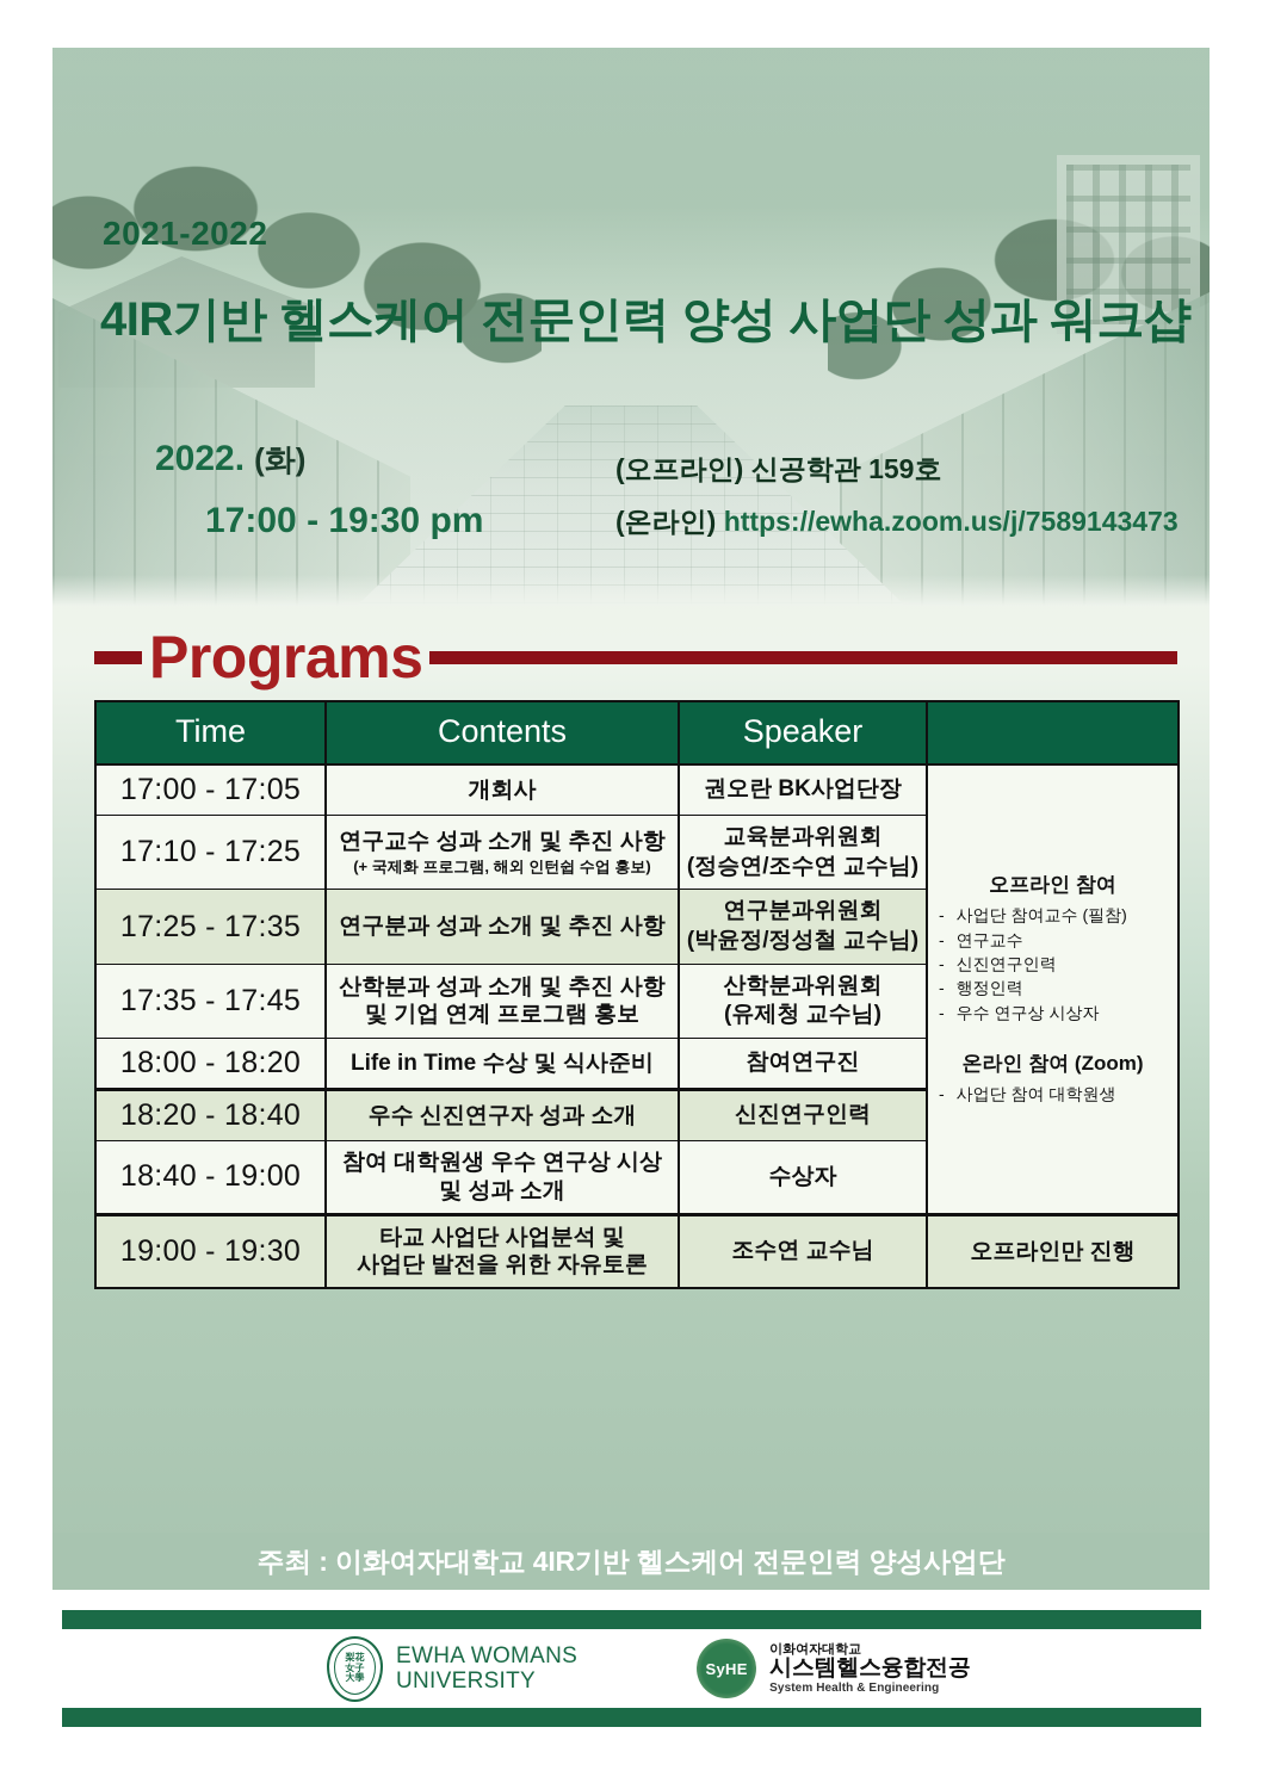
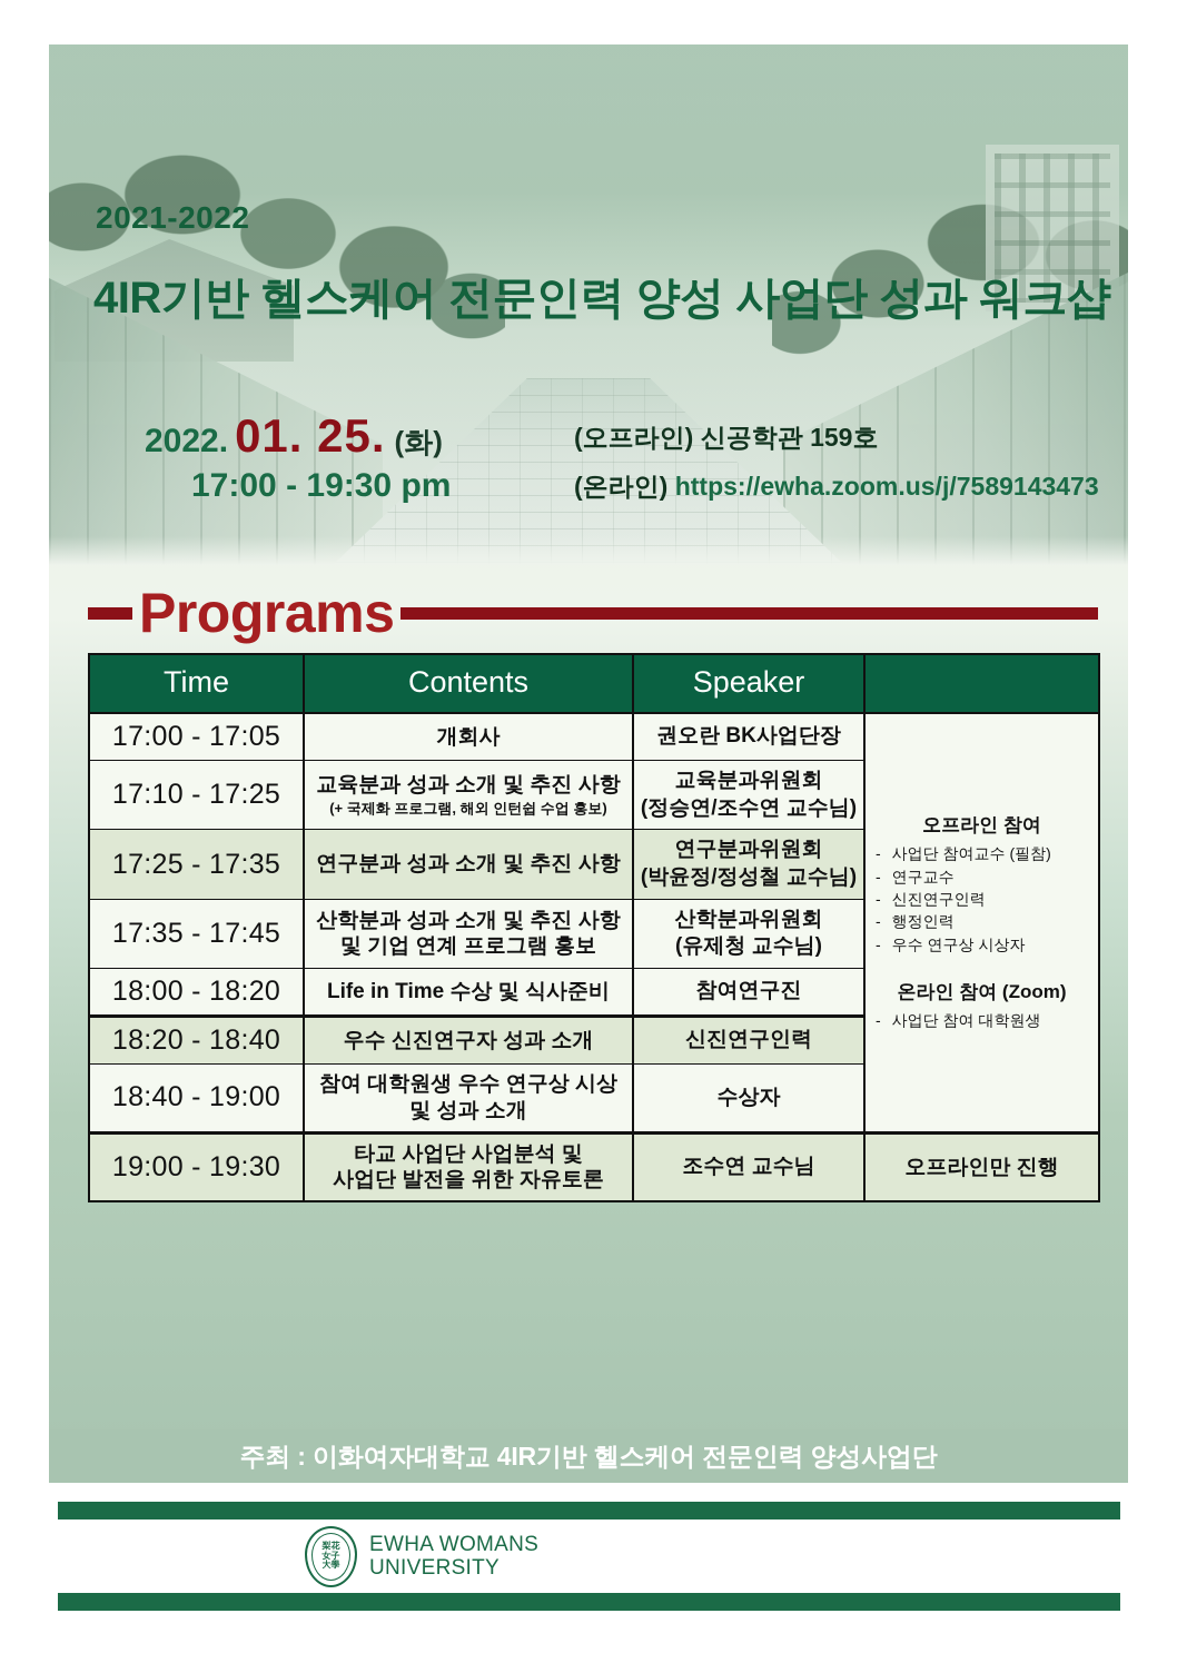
  2021-2022
  4IR기반 헬스케어 전문인력 양성 사업단 성과 워크샵
  2022.
+ 01. 25.
  (화)
  17:00 - 19:30 pm
  (오프라인) 신공학관 159호
  (온라인) https://ewha.zoom.us/j/7589143473
  Programs
  Time	Contents	Speaker
  17:00 - 17:05	개회사	권오란 BK사업단장	오프라인 참여 - 사업단 참여교수 (필참) - 연구교수 - 신진연구인력 - 행정인력 - 우수 연구상 시상자 온라인 참여 (Zoom) - 사업단 참여 대학원생
- 17:10 - 17:25	연구교수 성과 소개 및 추진 사항 (+ 국제화 프로그램, 해외 인턴쉽 수업 홍보)	교육분과위원회(정승연/조수연 교수님)
+ 17:10 - 17:25	교육분과 성과 소개 및 추진 사항 (+ 국제화 프로그램, 해외 인턴쉽 수업 홍보)	교육분과위원회(정승연/조수연 교수님)
  17:25 - 17:35	연구분과 성과 소개 및 추진 사항	연구분과위원회(박윤정/정성철 교수님)
  17:35 - 17:45	산학분과 성과 소개 및 추진 사항및 기업 연계 프로그램 홍보	산학분과위원회(유제청 교수님)
  18:00 - 18:20	Life in Time 수상 및 식사준비	참여연구진
  18:20 - 18:40	우수 신진연구자 성과 소개	신진연구인력
  18:40 - 19:00	참여 대학원생 우수 연구상 시상및 성과 소개	수상자
  19:00 - 19:30	타교 사업단 사업분석 및사업단 발전을 위한 자유토론	조수연 교수님	오프라인만 진행
  주최 : 이화여자대학교 4IR기반 헬스케어 전문인력 양성사업단
  梨花
  女子
  大學
  EWHA WOMANS
  UNIVERSITY
- SyHE
- 이화여자대학교
- 시스템헬스융합전공
- System Health & Engineering
